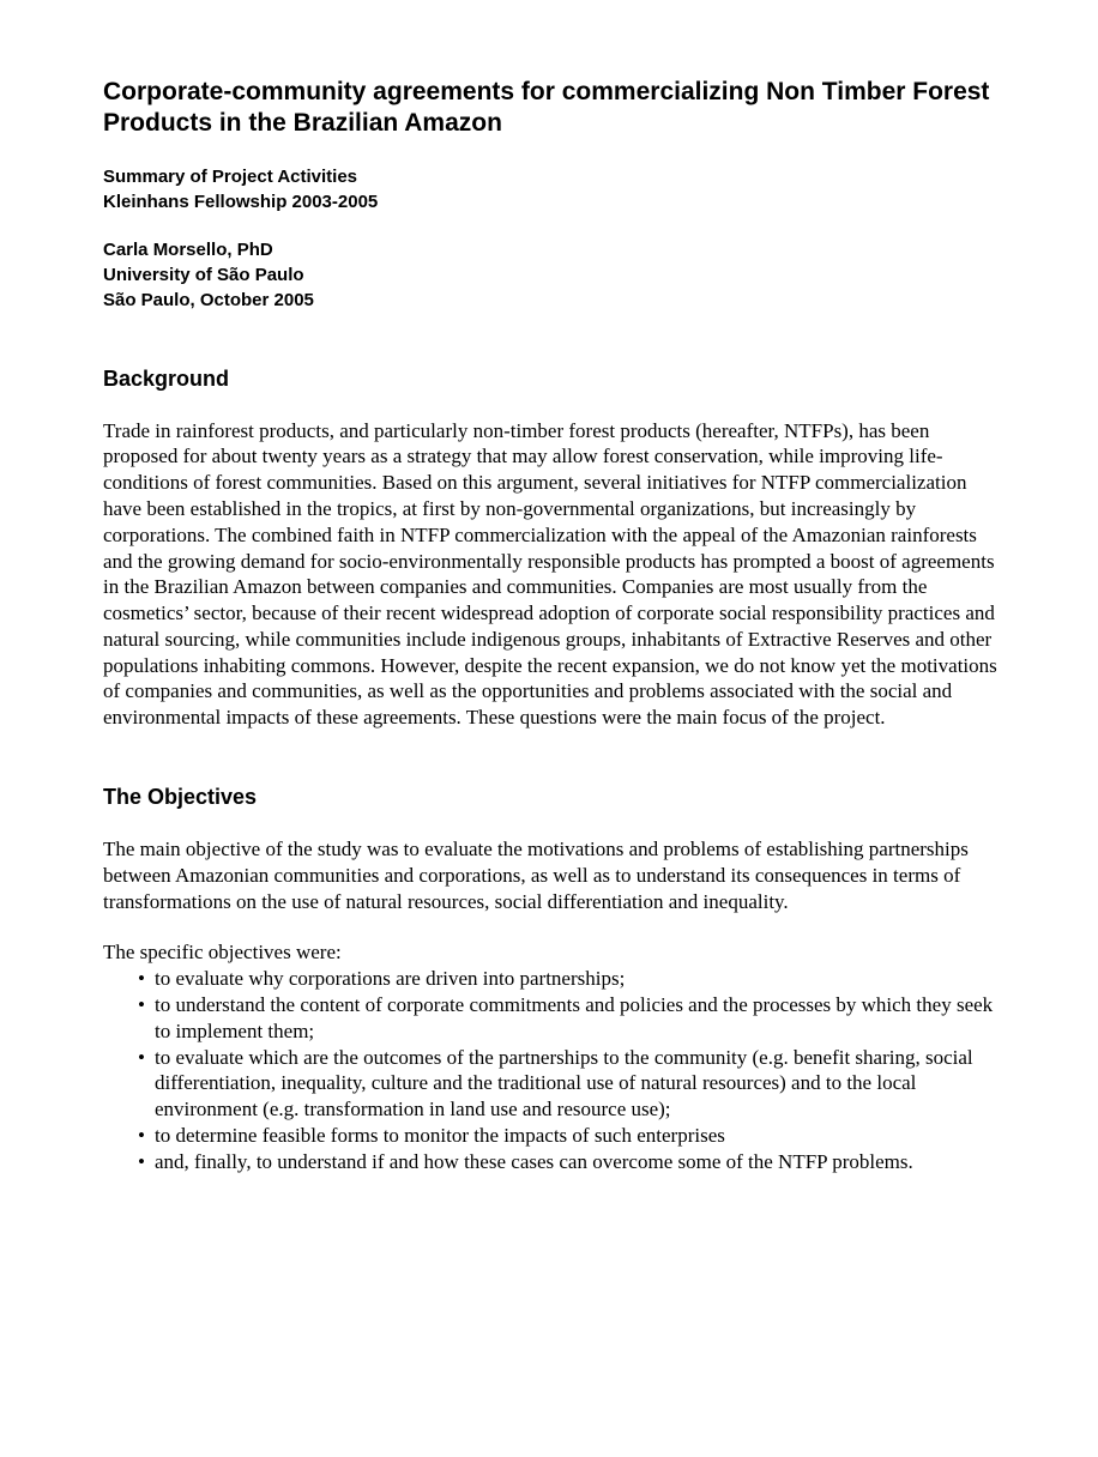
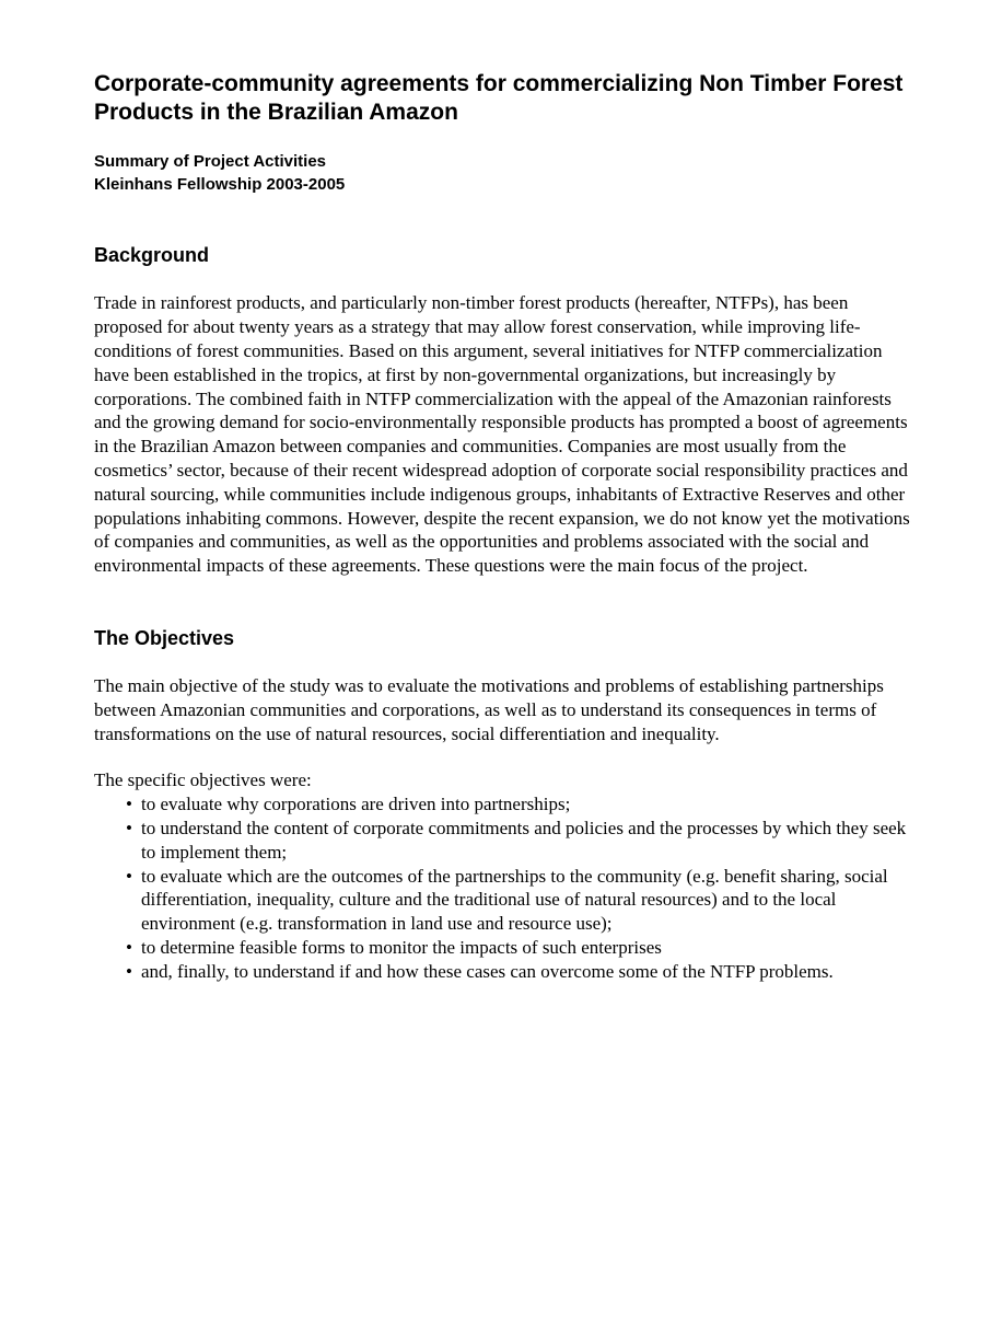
  Corporate-community agreements for commercializing Non Timber Forest Products in the Brazilian Amazon
  Summary of Project Activities
  Kleinhans Fellowship 2003-2005
- Carla Morsello, PhD
- University of São Paulo
- São Paulo, October 2005
  Background
  Trade in rainforest products, and particularly non-timber forest products (hereafter, NTFPs), has been proposed for about twenty years as a strategy that may allow forest conservation, while improving life-conditions of forest communities. Based on this argument, several initiatives for NTFP commercialization have been established in the tropics, at first by non-governmental organizations, but increasingly by corporations. The combined faith in NTFP commercialization with the appeal of the Amazonian rainforests and the growing demand for socio-environmentally responsible products has prompted a boost of agreements in the Brazilian Amazon between companies and communities. Companies are most usually from the cosmetics’ sector, because of their recent widespread adoption of corporate social responsibility practices and natural sourcing, while communities include indigenous groups, inhabitants of Extractive Reserves and other populations inhabiting commons. However, despite the recent expansion, we do not know yet the motivations of companies and communities, as well as the opportunities and problems associated with the social and environmental impacts of these agreements. These questions were the main focus of the project.
  The Objectives
  The main objective of the study was to evaluate the motivations and problems of establishing partnerships between Amazonian communities and corporations, as well as to understand its consequences in terms of transformations on the use of natural resources, social differentiation and inequality.
  The specific objectives were:
  to evaluate why corporations are driven into partnerships;
  to understand the content of corporate commitments and policies and the processes by which they seek to implement them;
  to evaluate which are the outcomes of the partnerships to the community (e.g. benefit sharing, social differentiation, inequality, culture and the traditional use of natural resources) and to the local environment (e.g. transformation in land use and resource use);
  to determine feasible forms to monitor the impacts of such enterprises
  and, finally, to understand if and how these cases can overcome some of the NTFP problems.
